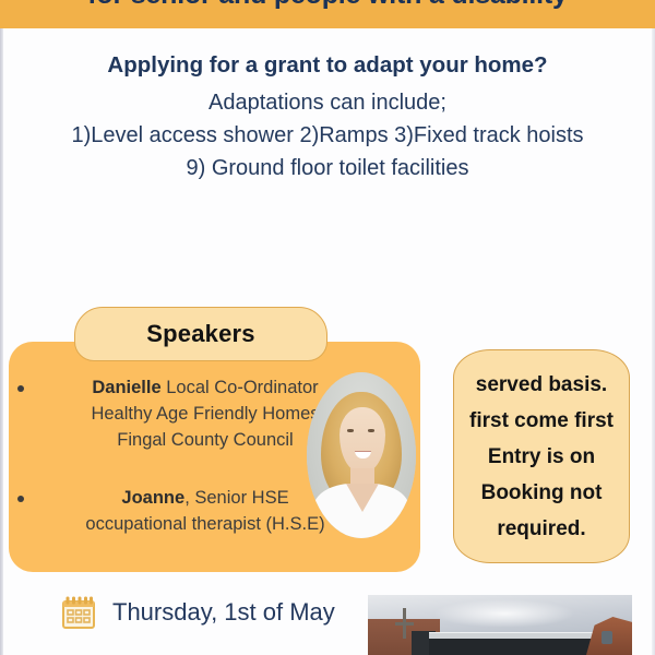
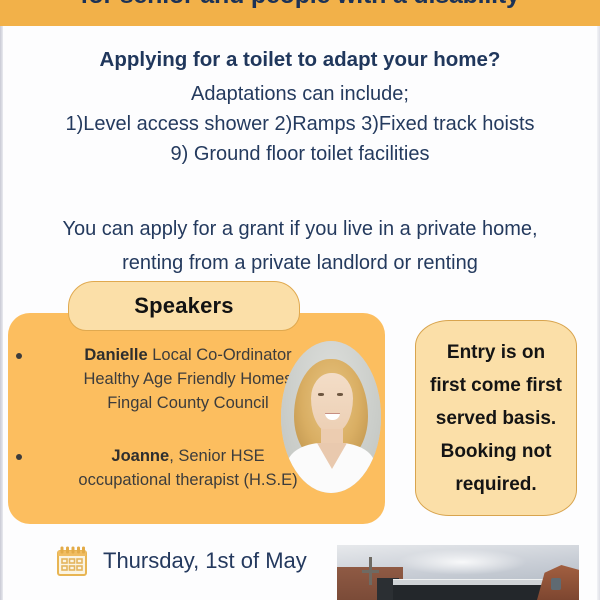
- Applying for a grant to adapt your home?
+ Applying for a toilet to adapt your home?
  Adaptations can include;
  1)Level access shower 2)Ramps 3)Fixed track hoists
  9) Ground floor toilet facilities
+ You can apply for a grant if you live in a private home,
+ renting from a private landlord or renting
  Danielle Local Co-Ordinat
  Healthy Age Friendly Home
  Fingal County Council
  Joanne, Senior HSE
  occupational therapist (H.S.
  Speakers
- served basis.
+ Entry is on
  first come first
- Entry is on
+ served basis.
  Booking not
  required.
  Thursday, 1st of May
